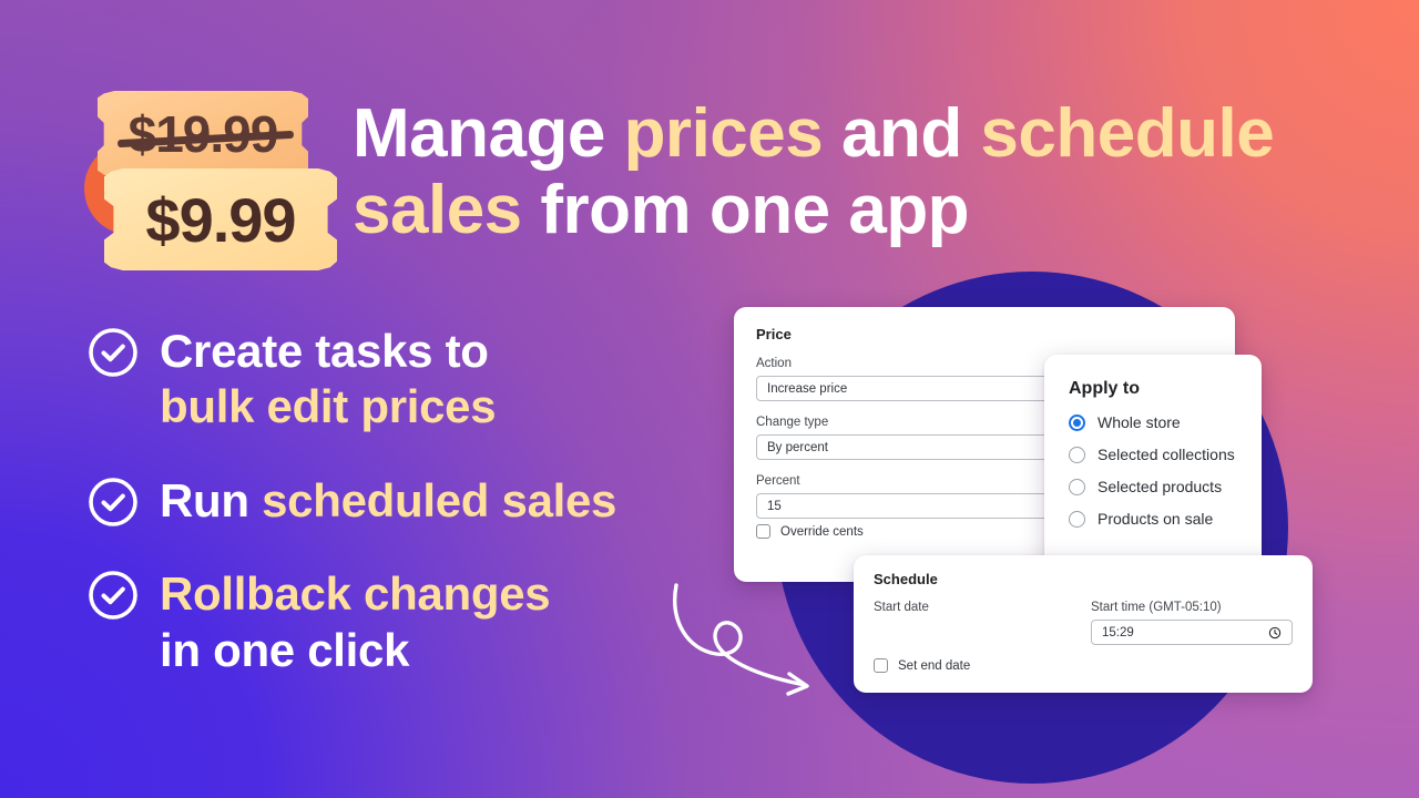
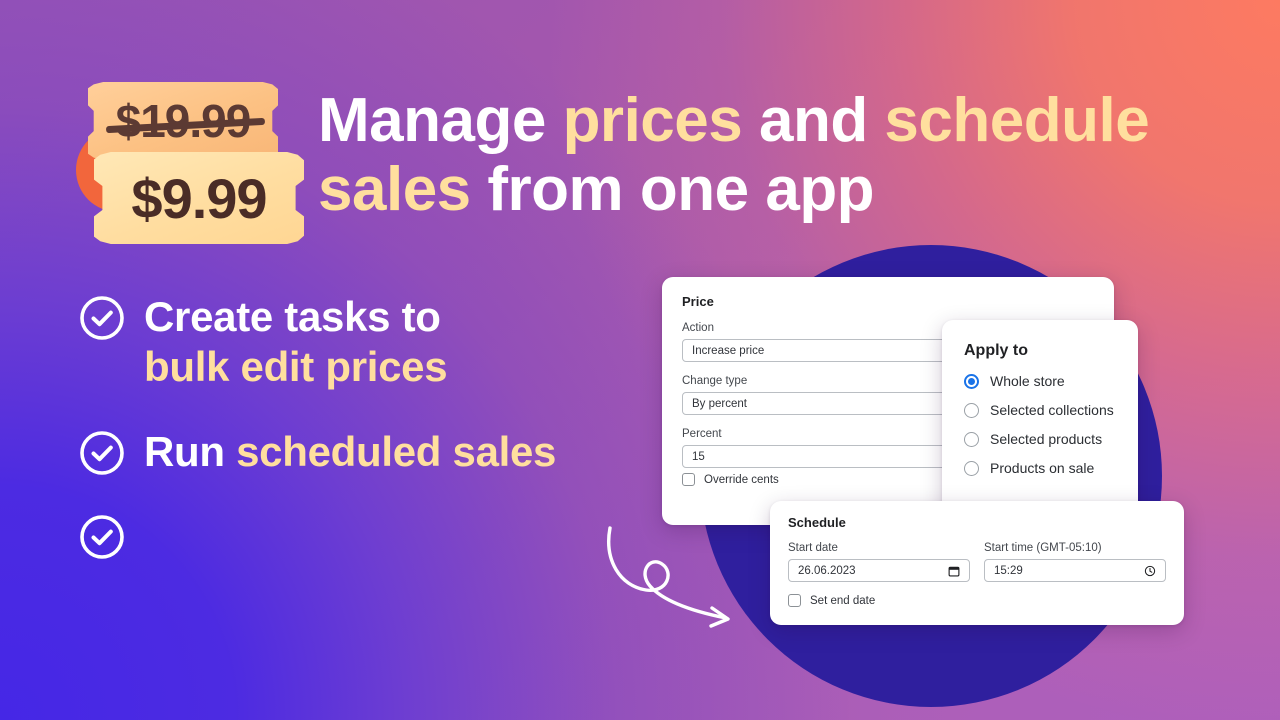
  $19.99
  $9.99
  Manage prices and schedule
  sales from one app
  Create tasks to
  bulk edit prices
  Run scheduled sales
- Rollback changes
- in one click
  Price
  Action
  Increase price
  Change type
  By percent
  Percent
  15
  Override cents
  Apply to
  Whole store
  Selected collections
  Selected products
  Products on sale
  Schedule
  Start date
+ 26.06.2023
  Start time (GMT-05:10)
  15:29
  Set end date
